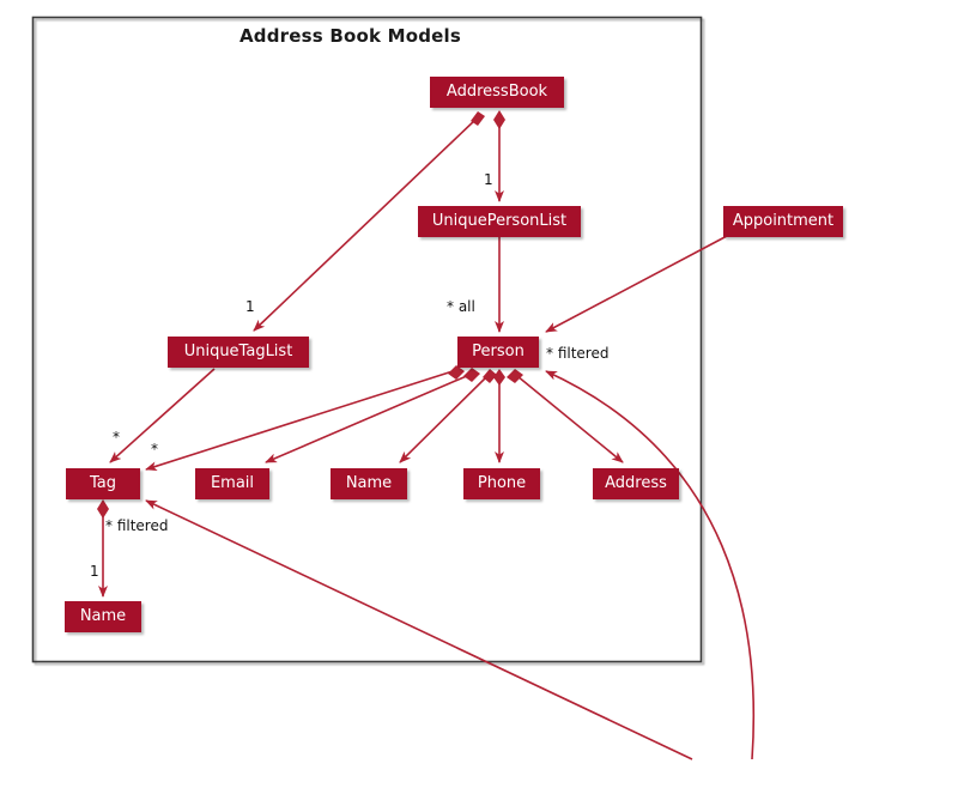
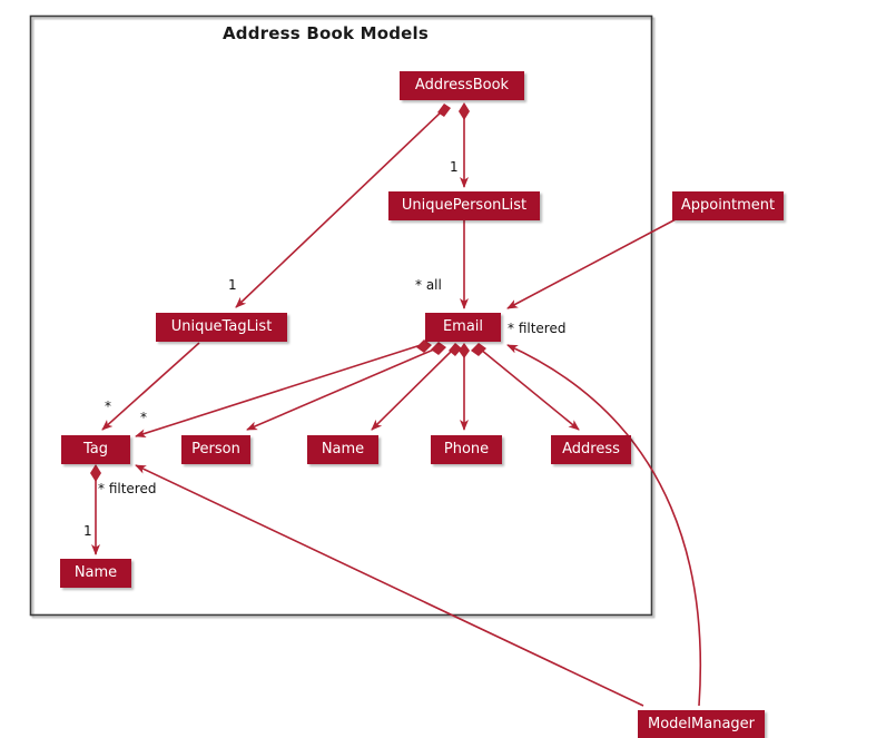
  Address Book Models
  AddressBook
  UniquePersonList
  UniqueTagList
- Person
+ Email
  Tag
- Email
+ Person
  Name
  Phone
  Address
  Name
  Appointment
+ ModelManager
  1
  1
  * all
  * filtered
  *
  *
  * filtered
  1
